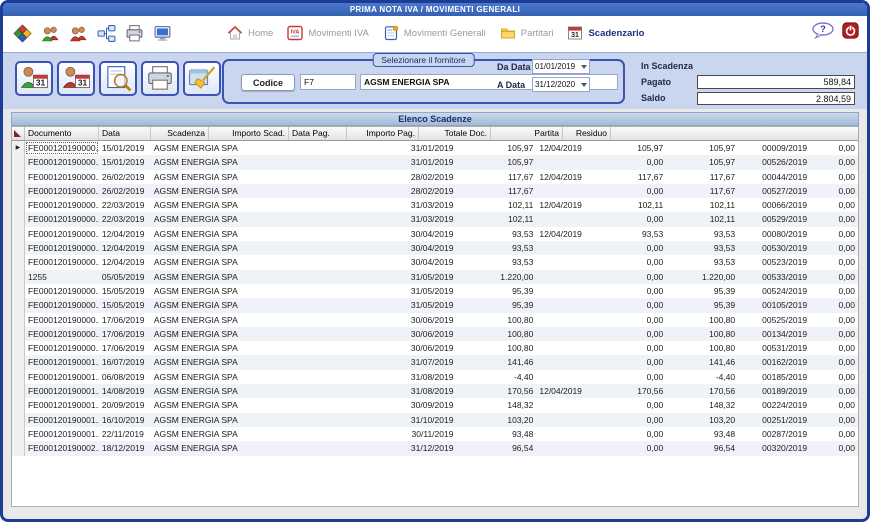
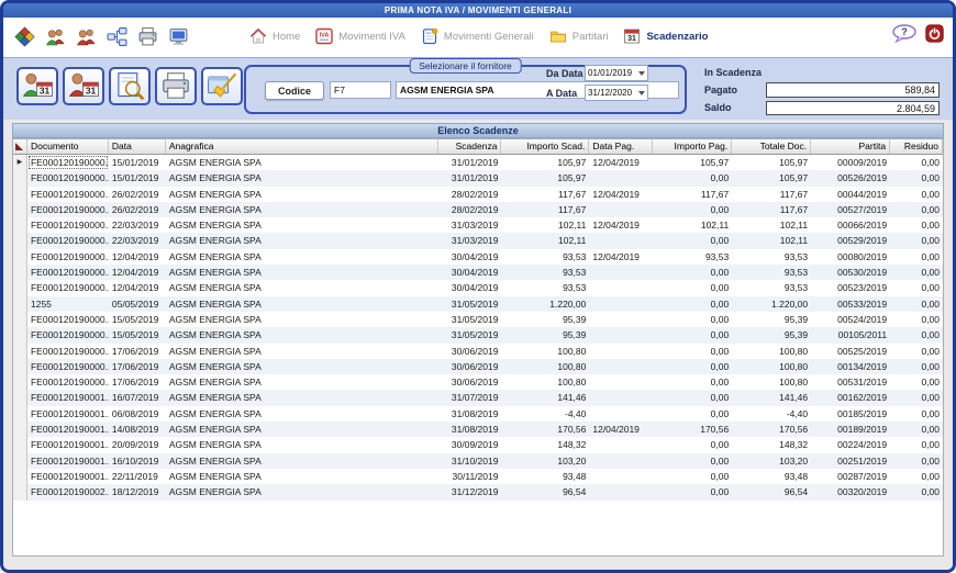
  PRIMA NOTA IVA / MOVIMENTI GENERALI
  Home
  Movimenti IVA
  Movimenti Generali
  Partitari
  Scadenzario
  ?
  31
  31
  Selezionare il fornitore
  Codice
  F7
  AGSM ENERGIA SPA
  Da Data
  01/01/2019
  A Data
  31/12/2020
  In Scadenza
  Pagato
  589,84
  Saldo
  2.804,59
  Elenco Scadenze
  Documento
  Data
+ Anagrafica
  Scadenza
  Importo Scad.
  Data Pag.
  Importo Pag.
  Totale Doc.
  Partita
  Residuo
  FE000120190000.
  15/01/2019
  AGSM ENERGIA SPA
  31/01/2019
  105,97
  12/04/2019
  105,97
  105,97
  00009/2019
  0,00
  FE000120190000.
  15/01/2019
  AGSM ENERGIA SPA
  31/01/2019
  105,97
  0,00
  105,97
  00526/2019
  0,00
  FE000120190000.
  26/02/2019
  AGSM ENERGIA SPA
  28/02/2019
  117,67
  12/04/2019
  117,67
  117,67
  00044/2019
  0,00
  FE000120190000.
  26/02/2019
  AGSM ENERGIA SPA
  28/02/2019
  117,67
  0,00
  117,67
  00527/2019
  0,00
  FE000120190000.
  22/03/2019
  AGSM ENERGIA SPA
  31/03/2019
  102,11
  12/04/2019
  102,11
  102,11
  00066/2019
  0,00
  FE000120190000.
  22/03/2019
  AGSM ENERGIA SPA
  31/03/2019
  102,11
  0,00
  102,11
  00529/2019
  0,00
  FE000120190000.
  12/04/2019
  AGSM ENERGIA SPA
  30/04/2019
  93,53
  12/04/2019
  93,53
  93,53
  00080/2019
  0,00
  FE000120190000.
  12/04/2019
  AGSM ENERGIA SPA
  30/04/2019
  93,53
  0,00
  93,53
  00530/2019
  0,00
  FE000120190000.
  12/04/2019
  AGSM ENERGIA SPA
  30/04/2019
  93,53
  0,00
  93,53
  00523/2019
  0,00
  1255
  05/05/2019
  AGSM ENERGIA SPA
  31/05/2019
  1.220,00
  0,00
  1.220,00
  00533/2019
  0,00
  FE000120190000.
  15/05/2019
  AGSM ENERGIA SPA
  31/05/2019
  95,39
  0,00
  95,39
  00524/2019
  0,00
  FE000120190000.
  15/05/2019
  AGSM ENERGIA SPA
  31/05/2019
  95,39
  0,00
  95,39
- 00105/2019
+ 00105/2011
  0,00
  FE000120190000.
  17/06/2019
  AGSM ENERGIA SPA
  30/06/2019
  100,80
  0,00
  100,80
  00525/2019
  0,00
  FE000120190000.
  17/06/2019
  AGSM ENERGIA SPA
  30/06/2019
  100,80
  0,00
  100,80
  00134/2019
  0,00
  FE000120190000.
  17/06/2019
  AGSM ENERGIA SPA
  30/06/2019
  100,80
  0,00
  100,80
  00531/2019
  0,00
  FE000120190001.
  16/07/2019
  AGSM ENERGIA SPA
  31/07/2019
  141,46
  0,00
  141,46
  00162/2019
  0,00
  FE000120190001.
  06/08/2019
  AGSM ENERGIA SPA
  31/08/2019
  -4,40
  0,00
  -4,40
  00185/2019
  0,00
  FE000120190001.
  14/08/2019
  AGSM ENERGIA SPA
  31/08/2019
  170,56
  12/04/2019
  170,56
  170,56
  00189/2019
  0,00
  FE000120190001.
  20/09/2019
  AGSM ENERGIA SPA
  30/09/2019
  148,32
  0,00
  148,32
  00224/2019
  0,00
  FE000120190001.
  16/10/2019
  AGSM ENERGIA SPA
  31/10/2019
  103,20
  0,00
  103,20
  00251/2019
  0,00
  FE000120190001.
  22/11/2019
  AGSM ENERGIA SPA
  30/11/2019
  93,48
  0,00
  93,48
  00287/2019
  0,00
  FE000120190002.
  18/12/2019
  AGSM ENERGIA SPA
  31/12/2019
  96,54
  0,00
  96,54
  00320/2019
  0,00
